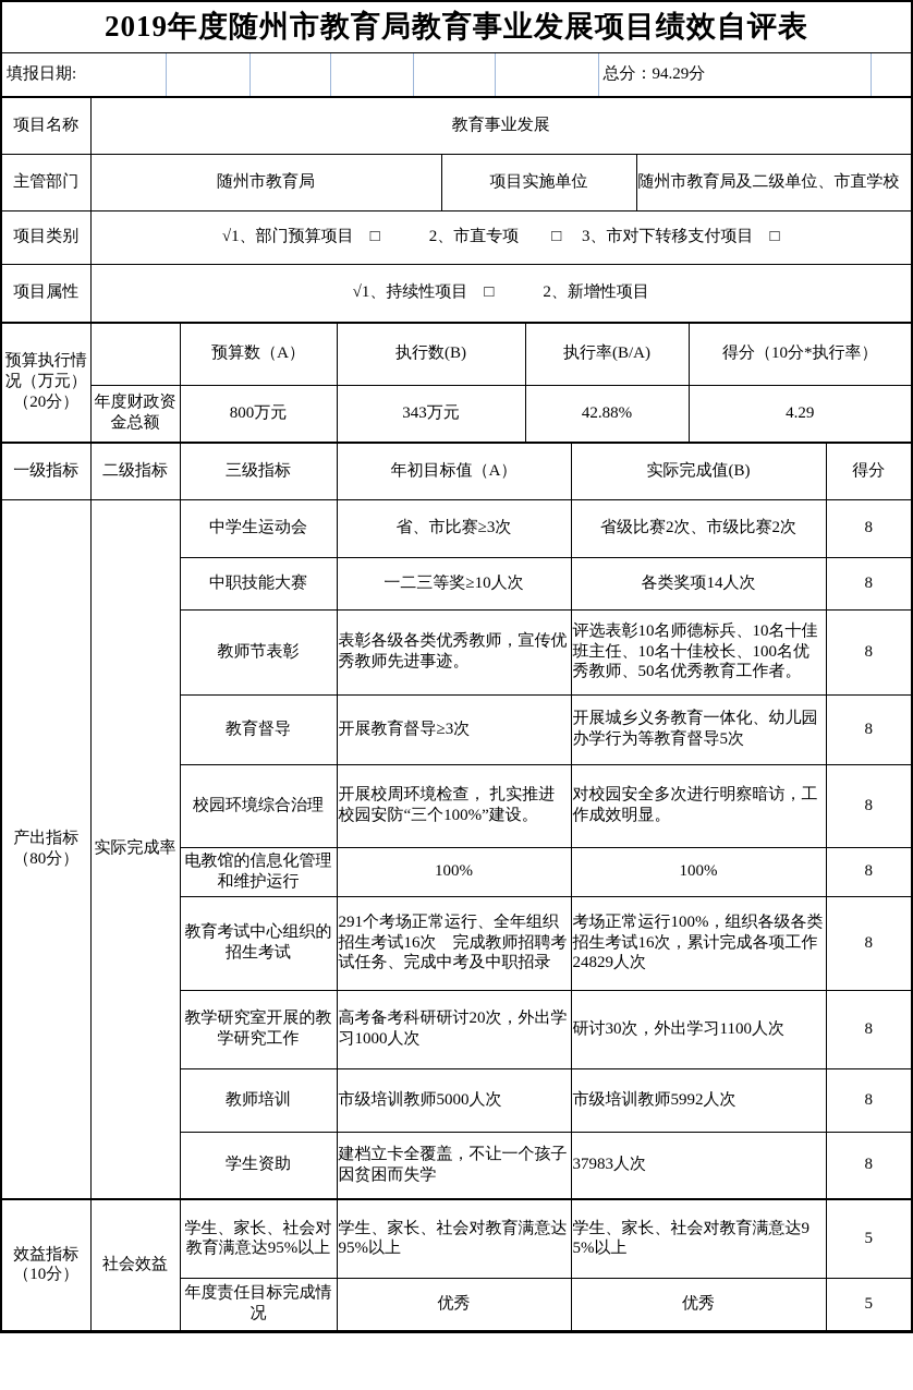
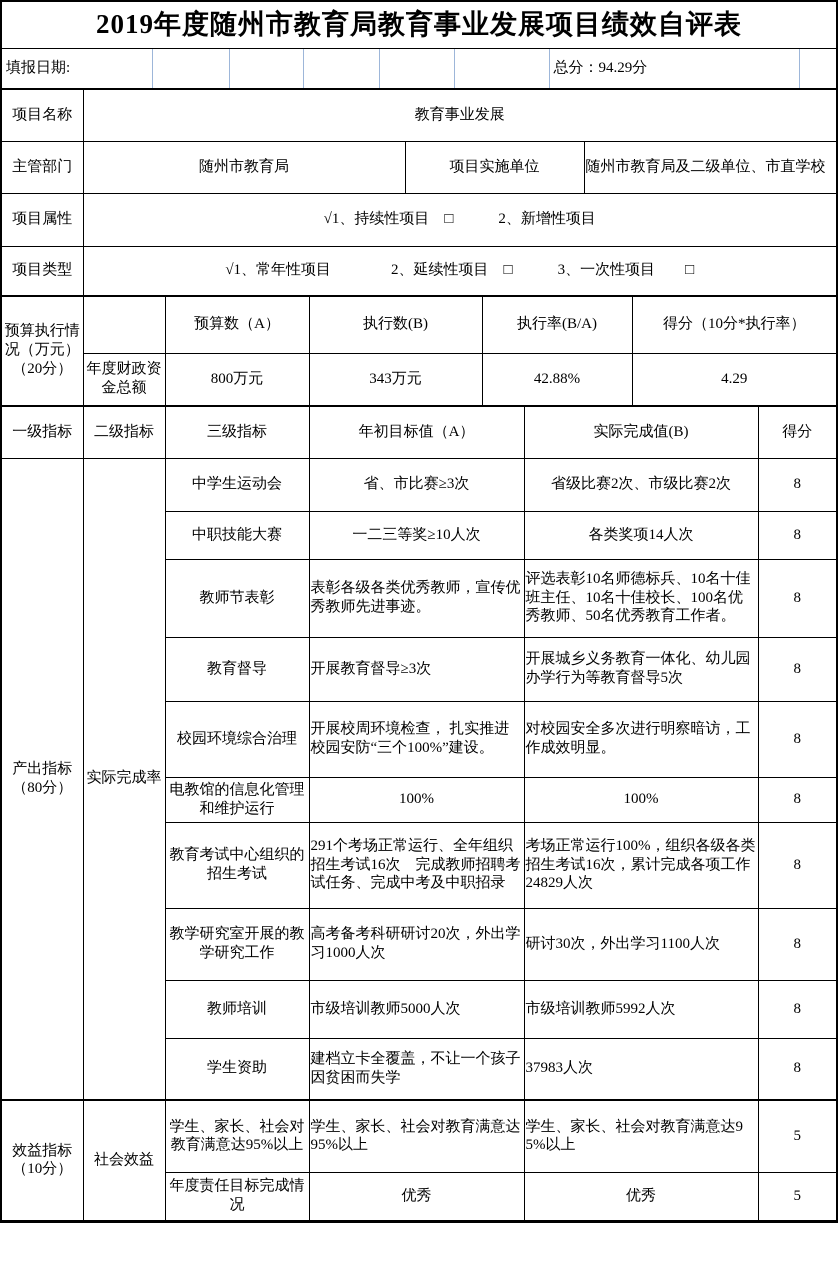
  2019年度随州市教育局教育事业发展项目绩效自评表
  填报日期:						总分：94.29分
  项目名称	教育事业发展
  主管部门	随州市教育局	项目实施单位	随州市教育局及二级单位、市直学校
- 项目类别	√1、部门预算项目 □ 2、市直专项 □ 3、市对下转移支付项目 □
  项目属性	√1、持续性项目 □ 2、新增性项目
+ 项目类型	√1、常年性项目 2、延续性项目 □ 3、一次性项目 □
  预算执行情况（万元）（20分）		预算数（A）	执行数(B)	执行率(B/A)	得分（10分*执行率）
  年度财政资金总额	800万元	343万元	42.88%	4.29
  一级指标	二级指标	三级指标	年初目标值（A）	实际完成值(B)	得分
  产出指标（80分）	实际完成率	中学生运动会	省、市比赛≥3次	省级比赛2次、市级比赛2次	8
  中职技能大赛	一二三等奖≥10人次	各类奖项14人次	8
  教师节表彰	表彰各级各类优秀教师，宣传优秀教师先进事迹。	评选表彰10名师德标兵、10名十佳班主任、10名十佳校长、100名优秀教师、50名优秀教育工作者。	8
  教育督导	开展教育督导≥3次	开展城乡义务教育一体化、幼儿园办学行为等教育督导5次	8
  校园环境综合治理	开展校周环境检查， 扎实推进校园安防“三个100%”建设。	对校园安全多次进行明察暗访，工作成效明显。	8
  电教馆的信息化管理和维护运行	100%	100%	8
  教育考试中心组织的招生考试	291个考场正常运行、全年组织招生考试16次 完成教师招聘考试任务、完成中考及中职招录	考场正常运行100%，组织各级各类招生考试16次，累计完成各项工作24829人次	8
  教学研究室开展的教学研究工作	高考备考科研研讨20次，外出学习1000人次	研讨30次，外出学习1100人次	8
  教师培训	市级培训教师5000人次	市级培训教师5992人次	8
  学生资助	建档立卡全覆盖，不让一个孩子因贫困而失学	37983人次	8
  效益指标（10分）	社会效益	学生、家长、社会对教育满意达95%以上	学生、家长、社会对教育满意达95%以上	学生、家长、社会对教育满意达95%以上	5
  年度责任目标完成情况	优秀	优秀	5
